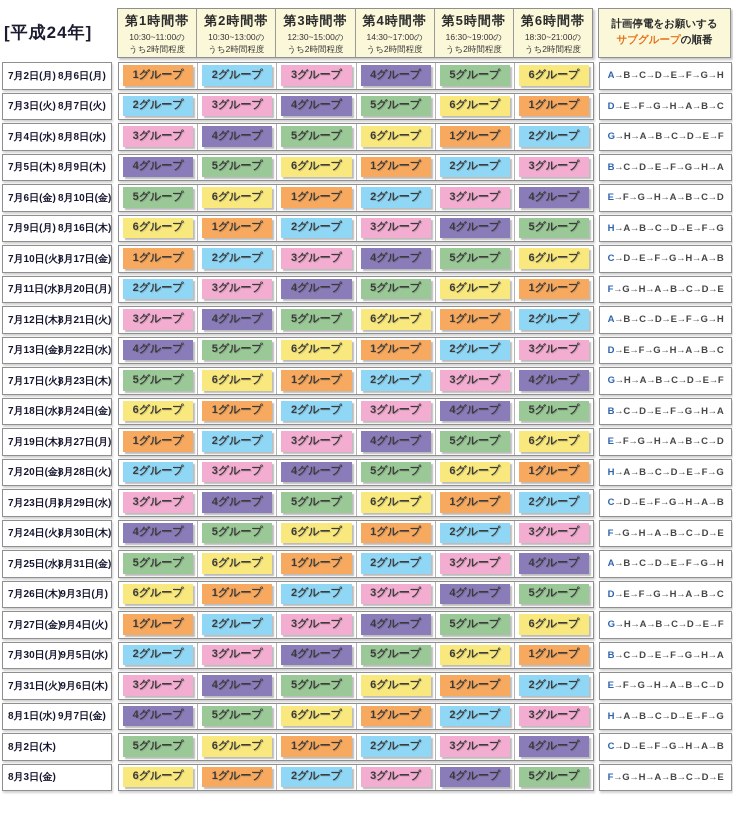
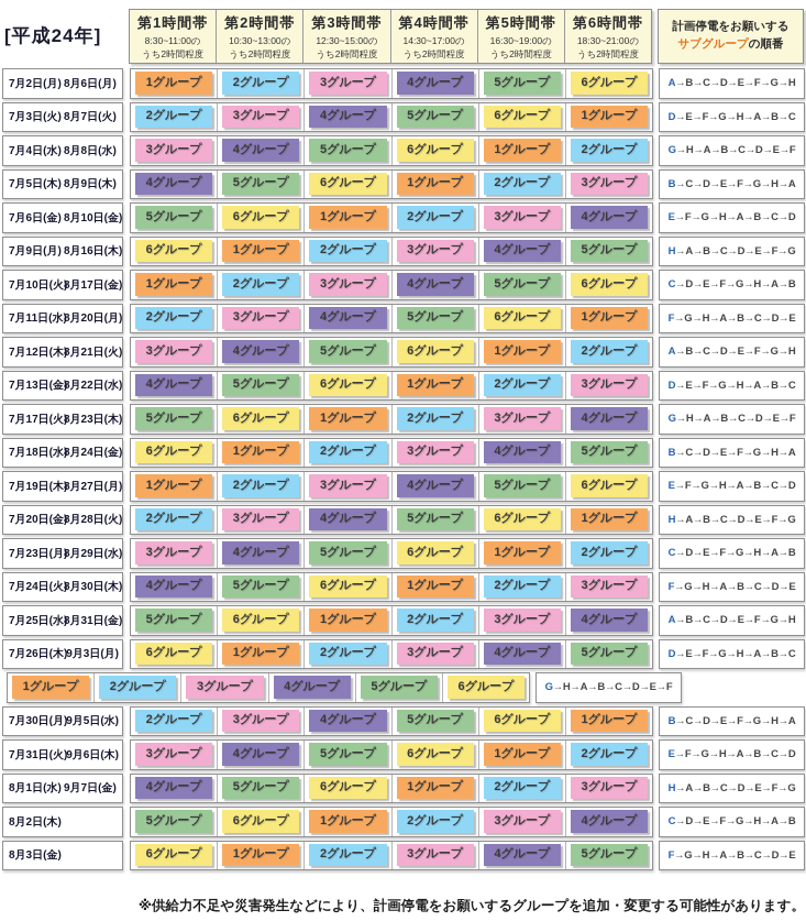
  [平成24年]
  第1時間帯
- 10:30~11:00の
+ 8:30~11:00の
  うち2時間程度
  第2時間帯
  10:30~13:00の
  うち2時間程度
  第3時間帯
  12:30~15:00の
  うち2時間程度
  第4時間帯
  14:30~17:00の
  うち2時間程度
  第5時間帯
  16:30~19:00の
  うち2時間程度
  第6時間帯
  18:30~21:00の
  うち2時間程度
  計画停電をお願いする
  サブグループの順番
  7月2日(月)
  8月6日(月)
  1グループ
  2グループ
  3グループ
  4グループ
  5グループ
  6グループ
  A
  →B→C→D→E→F→G→H
  7月3日(火)
  8月7日(火)
  2グループ
  3グループ
  4グループ
  5グループ
  6グループ
  1グループ
  D
  →E→F→G→H→A→B→C
  7月4日(水)
  8月8日(水)
  3グループ
  4グループ
  5グループ
  6グループ
  1グループ
  2グループ
  G
  →H→A→B→C→D→E→F
  7月5日(木)
  8月9日(木)
  4グループ
  5グループ
  6グループ
  1グループ
  2グループ
  3グループ
  B
  →C→D→E→F→G→H→A
  7月6日(金)
  8月10日(金)
  5グループ
  6グループ
  1グループ
  2グループ
  3グループ
  4グループ
  E
  →F→G→H→A→B→C→D
  7月9日(月)
  8月16日(木)
  6グループ
  1グループ
  2グループ
  3グループ
  4グループ
  5グループ
  H
  →A→B→C→D→E→F→G
  7月10日(火
  8月17日(金)
  1グループ
  2グループ
  3グループ
  4グループ
  5グループ
  6グループ
  C
  →D→E→F→G→H→A→B
  7月11日(水
  8月20日(月)
  2グループ
  3グループ
  4グループ
  5グループ
  6グループ
  1グループ
  F
  →G→H→A→B→C→D→E
  7月12日(木
  8月21日(火)
  3グループ
  4グループ
  5グループ
  6グループ
  1グループ
  2グループ
  A
  →B→C→D→E→F→G→H
  7月13日(金
  8月22日(水)
  4グループ
  5グループ
  6グループ
  1グループ
  2グループ
  3グループ
  D
  →E→F→G→H→A→B→C
  7月17日(火
  8月23日(木)
  5グループ
  6グループ
  1グループ
  2グループ
  3グループ
  4グループ
  G
  →H→A→B→C→D→E→F
  7月18日(水
  8月24日(金)
  6グループ
  1グループ
  2グループ
  3グループ
  4グループ
  5グループ
  B
  →C→D→E→F→G→H→A
  7月19日(木
  8月27日(月)
  1グループ
  2グループ
  3グループ
  4グループ
  5グループ
  6グループ
  E
  →F→G→H→A→B→C→D
  7月20日(金
  8月28日(火)
  2グループ
  3グループ
  4グループ
  5グループ
  6グループ
  1グループ
  H
  →A→B→C→D→E→F→G
  7月23日(月
  8月29日(水)
  3グループ
  4グループ
  5グループ
  6グループ
  1グループ
  2グループ
  C
  →D→E→F→G→H→A→B
  7月24日(火
  8月30日(木)
  4グループ
  5グループ
  6グループ
  1グループ
  2グループ
  3グループ
  F
  →G→H→A→B→C→D→E
  7月25日(水
  8月31日(金)
  5グループ
  6グループ
  1グループ
  2グループ
  3グループ
  4グループ
  A
  →B→C→D→E→F→G→H
  7月26日(木)
  9月3日(月)
  6グループ
  1グループ
  2グループ
  3グループ
  4グループ
  5グループ
  D
  →E→F→G→H→A→B→C
- 7月27日(金)
- 9月4日(火)
  1グループ
  2グループ
  3グループ
  4グループ
  5グループ
  6グループ
  G
  →H→A→B→C→D→E→F
  7月30日(月)
  9月5日(水)
  2グループ
  3グループ
  4グループ
  5グループ
  6グループ
  1グループ
  B
  →C→D→E→F→G→H→A
  7月31日(火)
  9月6日(木)
  3グループ
  4グループ
  5グループ
  6グループ
  1グループ
  2グループ
  E
  →F→G→H→A→B→C→D
  8月1日(水)
  9月7日(金)
  4グループ
  5グループ
  6グループ
  1グループ
  2グループ
  3グループ
  H
  →A→B→C→D→E→F→G
  8月2日(木)
  5グループ
  6グループ
  1グループ
  2グループ
  3グループ
  4グループ
  C
  →D→E→F→G→H→A→B
  8月3日(金)
  6グループ
  1グループ
  2グループ
  3グループ
  4グループ
  5グループ
  F
  →G→H→A→B→C→D→E
+ ※供給力不足や災害発生などにより、計画停電をお願いするグループを追加・変更する可能性があります。
